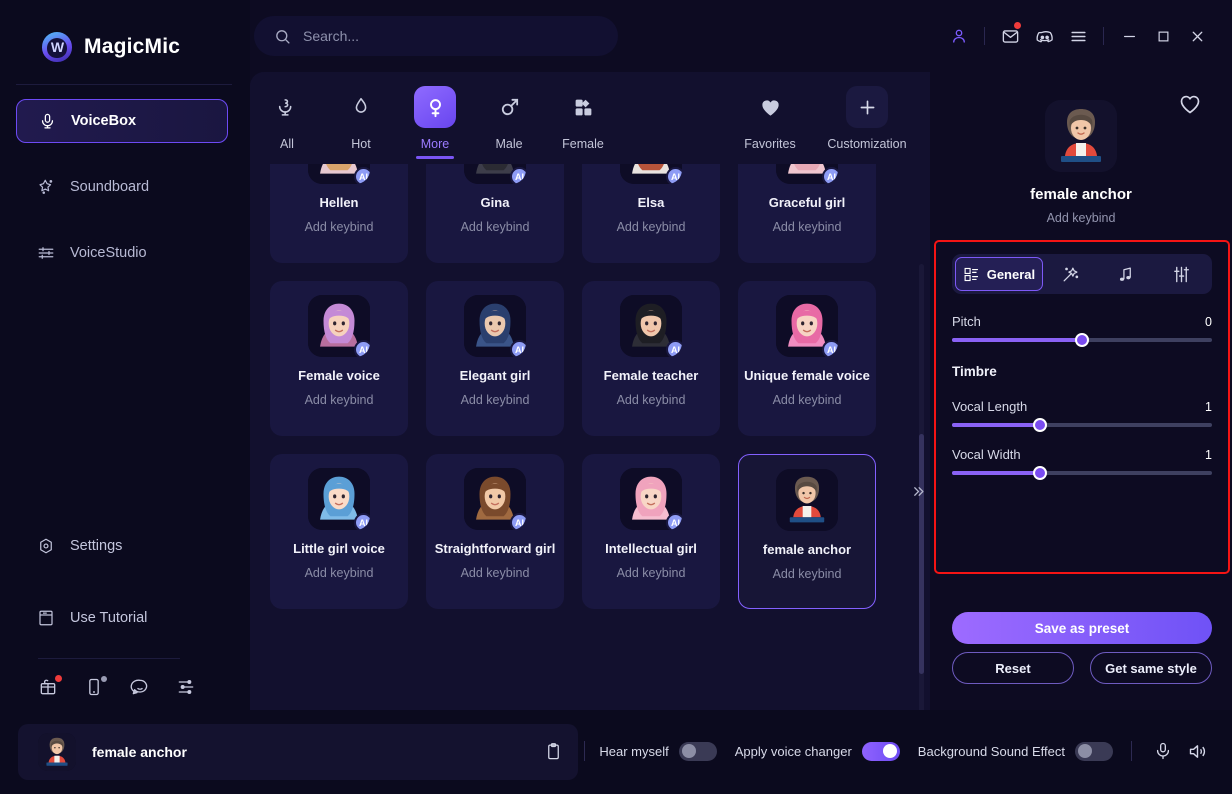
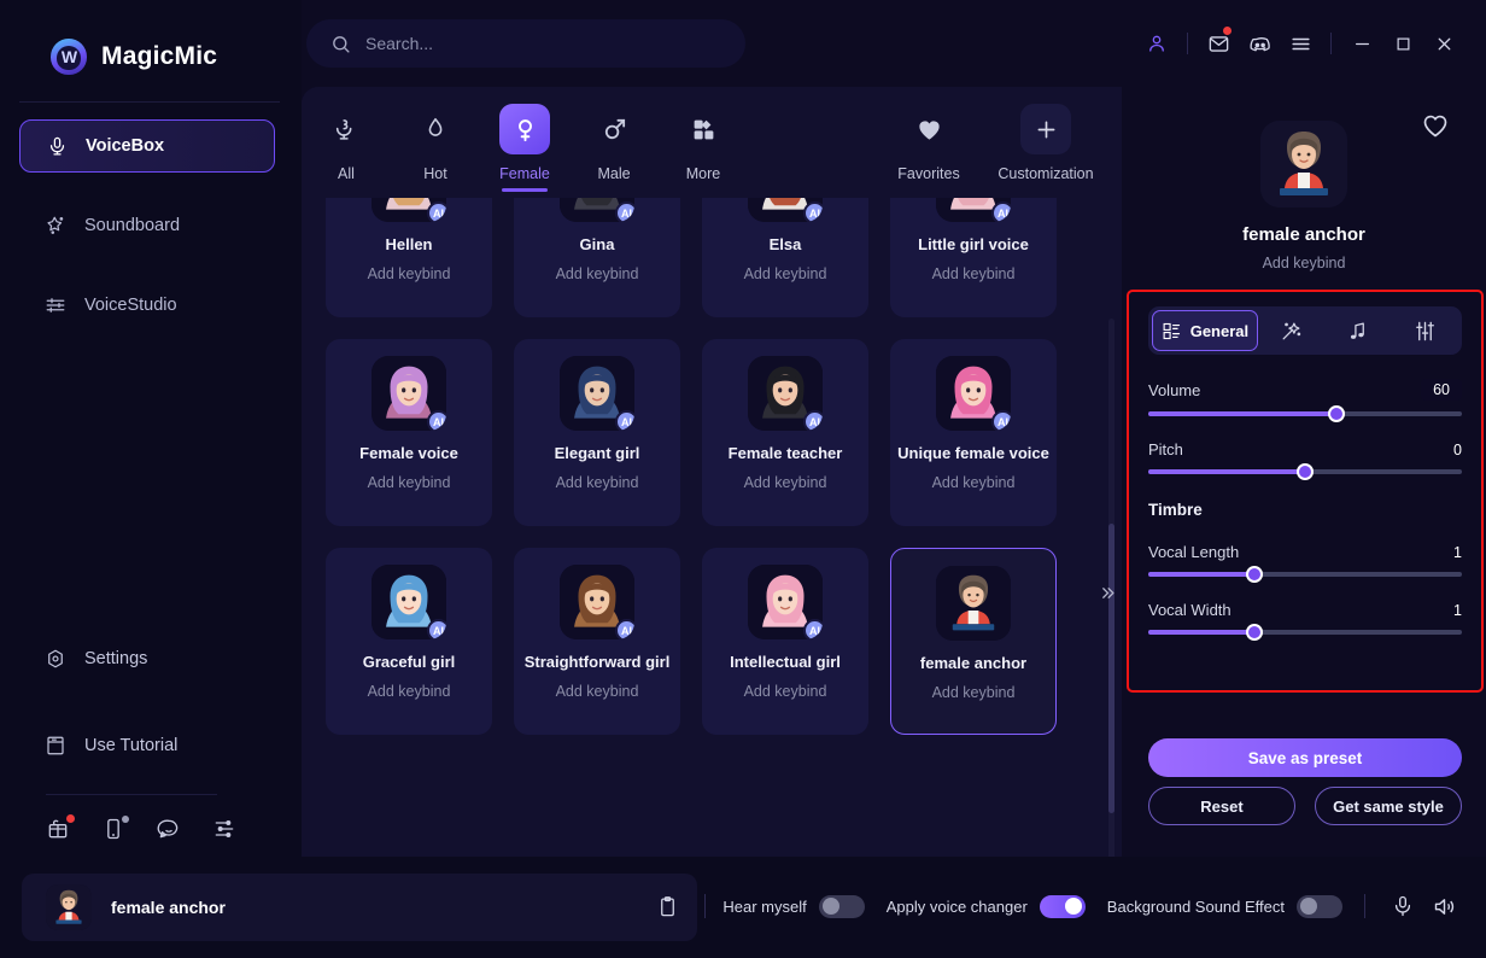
  W
  MagicMic
  VoiceBox
  Soundboard
  VoiceStudio
  Settings
  Use Tutorial
  Search...
  All
  Hot
- More
+ Female
  Male
- Female
+ More
  Favorites
  Customization
  AI
  Hellen
  Add keybind
  AI
  Gina
  Add keybind
  AI
  Elsa
  Add keybind
  AI
- Graceful girl
+ Little girl voice
  Add keybind
  AI
  Female voice
  Add keybind
  AI
  Elegant girl
  Add keybind
  AI
  Female teacher
  Add keybind
  AI
  Unique female voice
  Add keybind
  AI
- Little girl voice
+ Graceful girl
  Add keybind
  AI
  Straightforward girl
  Add keybind
  AI
  Intellectual girl
  Add keybind
  female anchor
  Add keybind
  female anchor
  Add keybind
  General
+ Volume
+ 60
  Pitch
  0
  Timbre
  Vocal Length
  1
  Vocal Width
  1
  Save as preset
  Reset
  Get same style
  female anchor
  Hear myself
  Apply voice changer
  Background Sound Effect
